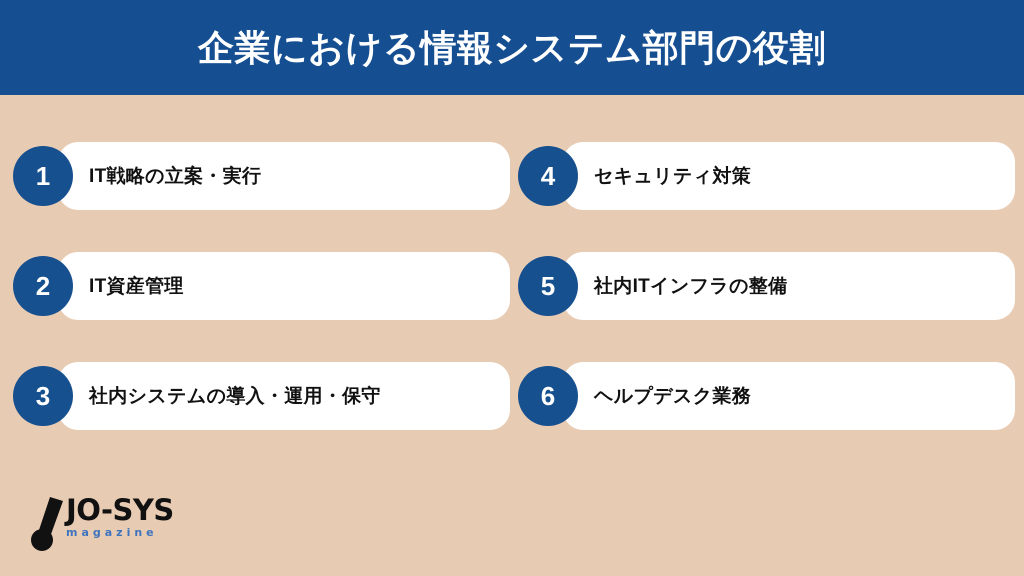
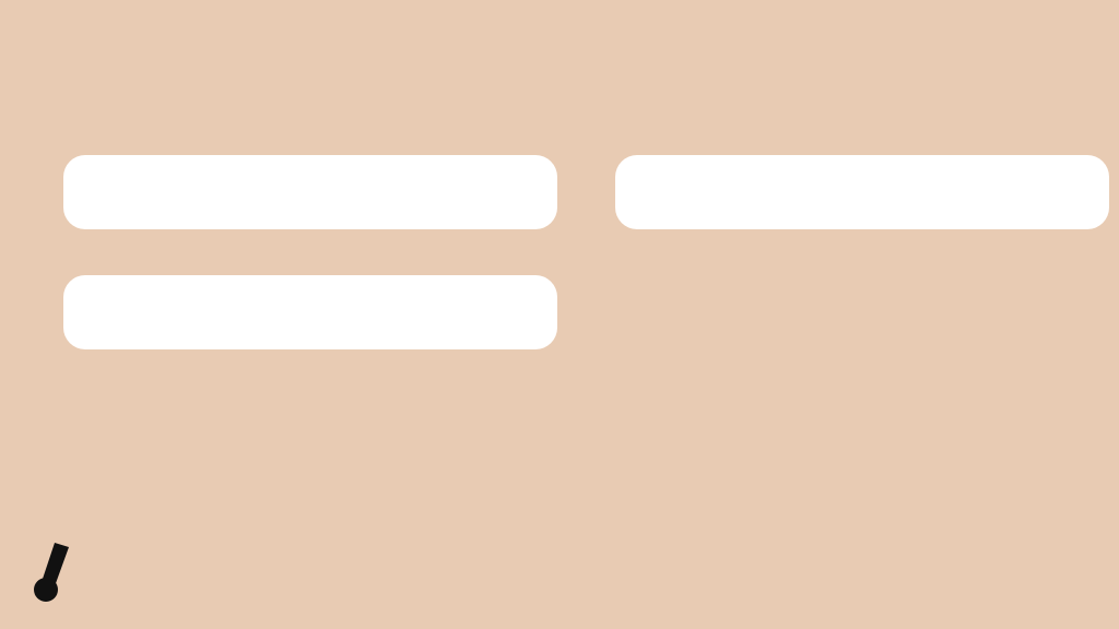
- 企業における情報システム部門の役割
- 1
- IT戦略の立案・実行
- 2
- IT資産管理
- 3
- 社内システムの導入・運用・保守
- 4
- セキュリティ対策
- 5
- 社内ITインフラの整備
- 6
- ヘルプデスク業務
- JO-SYS
- magazine
